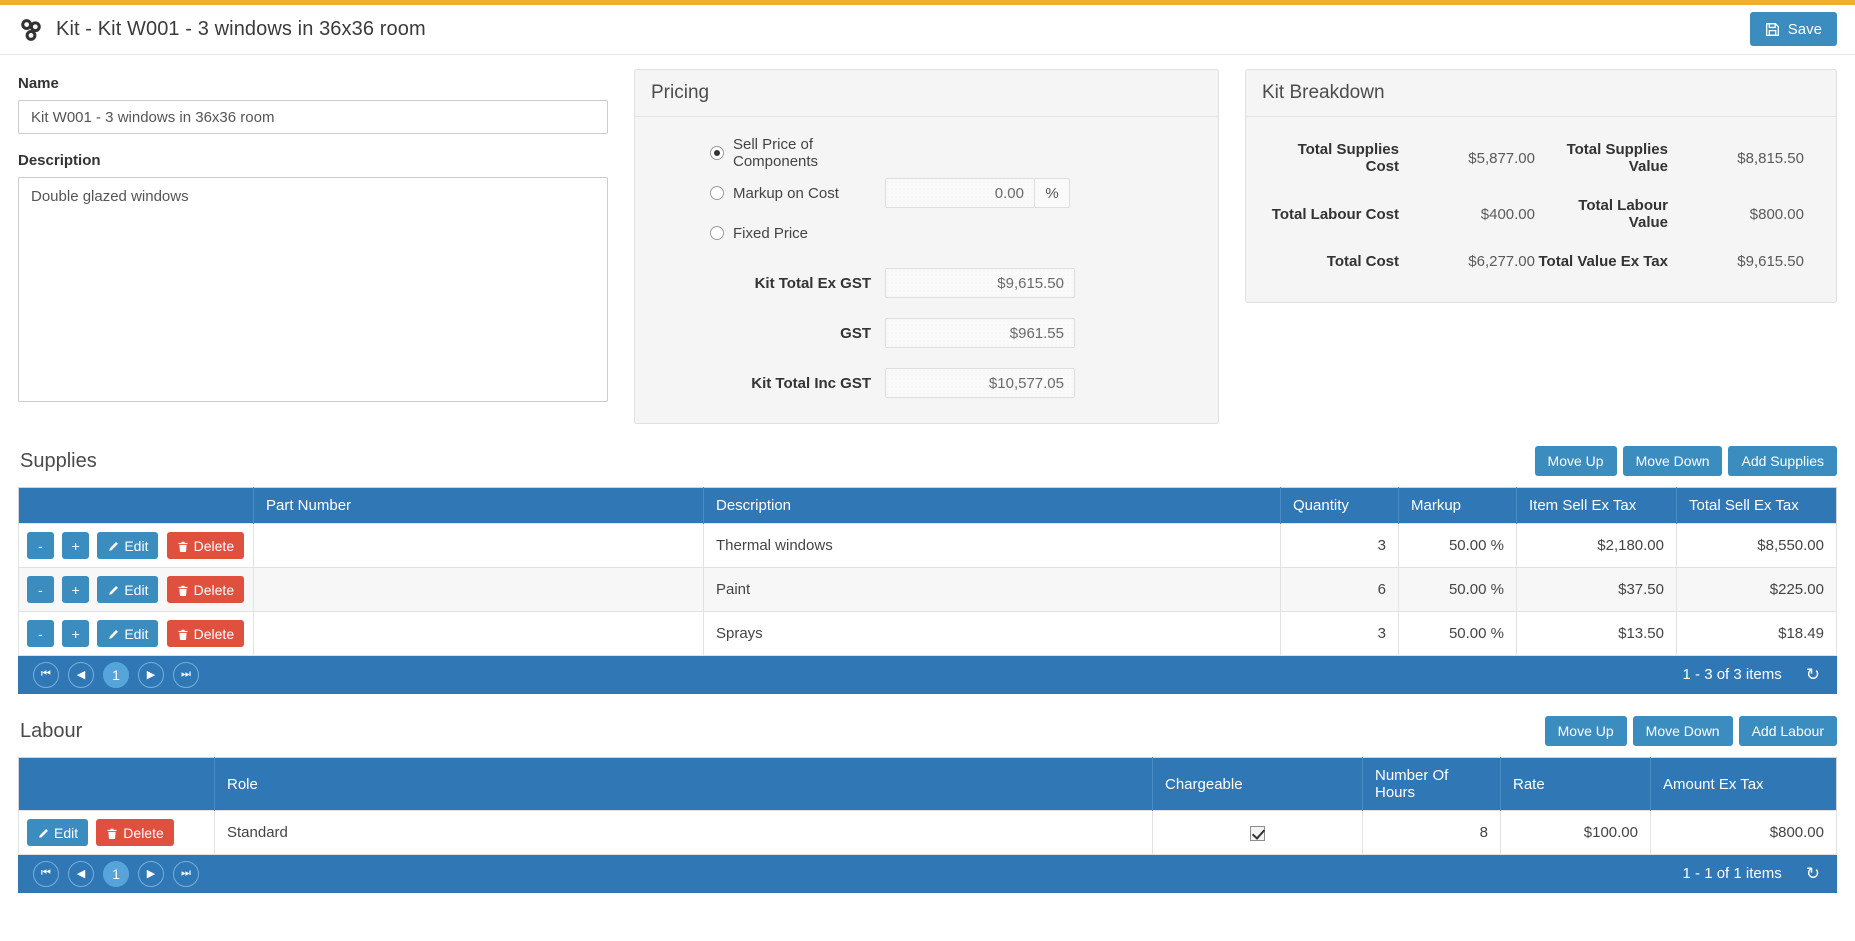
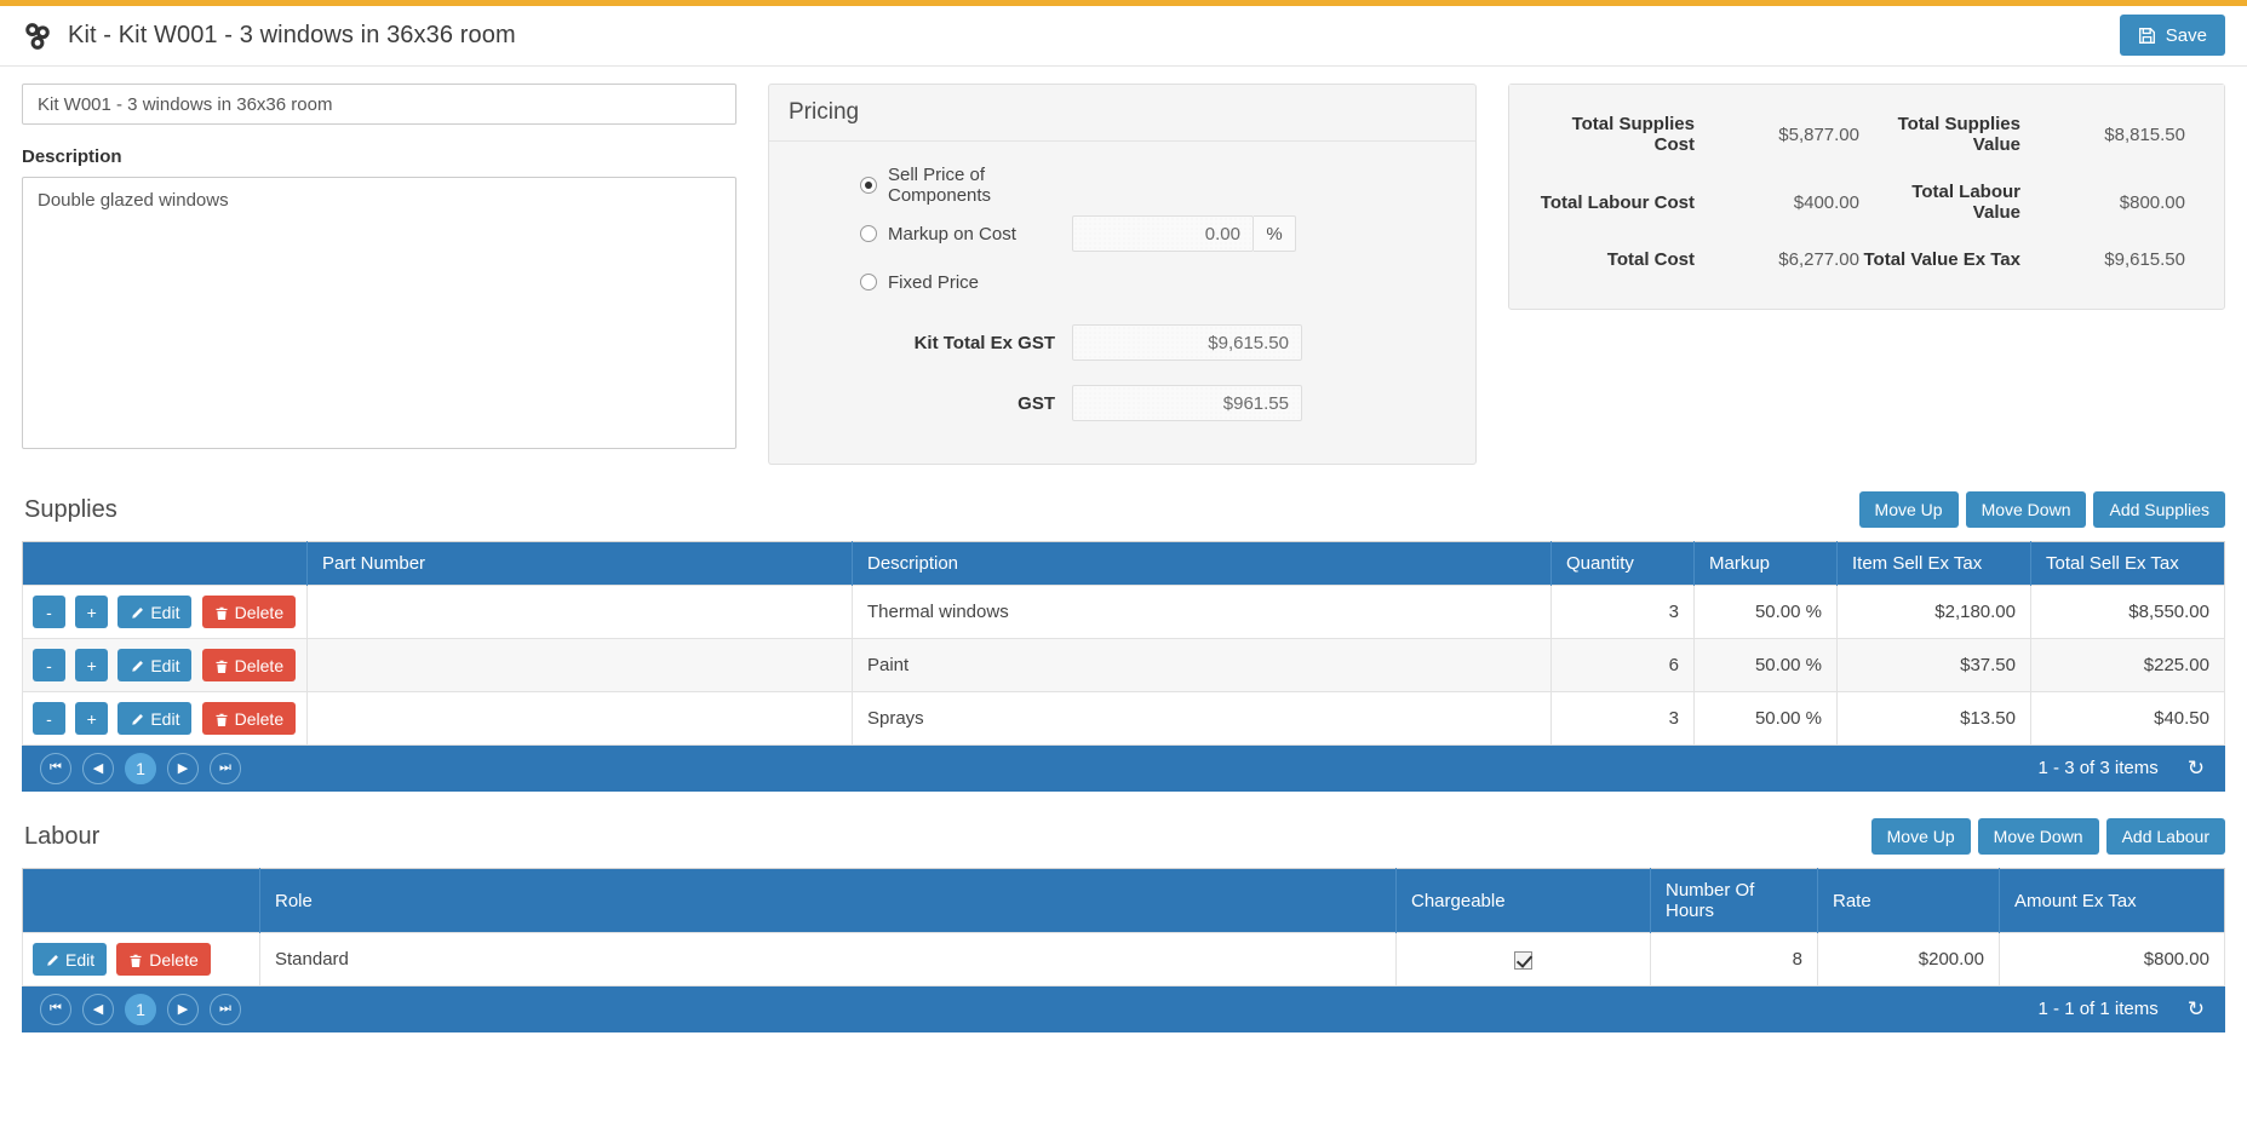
  Kit - Kit W001 - 3 windows in 36x36 room
  Save
- Name
  Kit W001 - 3 windows in 36x36 room
  Description
  Double glazed windows
  Pricing
  Sell Price of Components
  Markup on Cost
  0.00
  %
  Fixed Price
  Kit Total Ex GST
  $9,615.50
  GST
  $961.55
- Kit Total Inc GST
- $10,577.05
- Kit Breakdown
  Total Supplies Cost
  $5,877.00
  Total Supplies Value
  $8,815.50
  Total Labour Cost
  $400.00
  Total Labour Value
  $800.00
  Total Cost
  $6,277.00
  Total Value Ex Tax
  $9,615.50
  Supplies
  Move Up
  Move Down
  Add Supplies
  	Part Number	Description	Quantity	Markup	Item Sell Ex Tax	Total Sell Ex Tax
  - + Edit Delete		Thermal windows	3	50.00 %	$2,180.00	$8,550.00
  - + Edit Delete		Paint	6	50.00 %	$37.50	$225.00
- - + Edit Delete		Sprays	3	50.00 %	$13.50	$18.49
+ - + Edit Delete		Sprays	3	50.00 %	$13.50	$40.50
  ⏮
  ◀
  1
  ▶
  ⏭
  1 - 3 of 3 items
  ↻
  Labour
  Move Up
  Move Down
  Add Labour
  	Role	Chargeable	Number Of Hours	Rate	Amount Ex Tax
- Edit Delete	Standard		8	$100.00	$800.00
+ Edit Delete	Standard		8	$200.00	$800.00
  ⏮
  ◀
  1
  ▶
  ⏭
  1 - 1 of 1 items
  ↻
